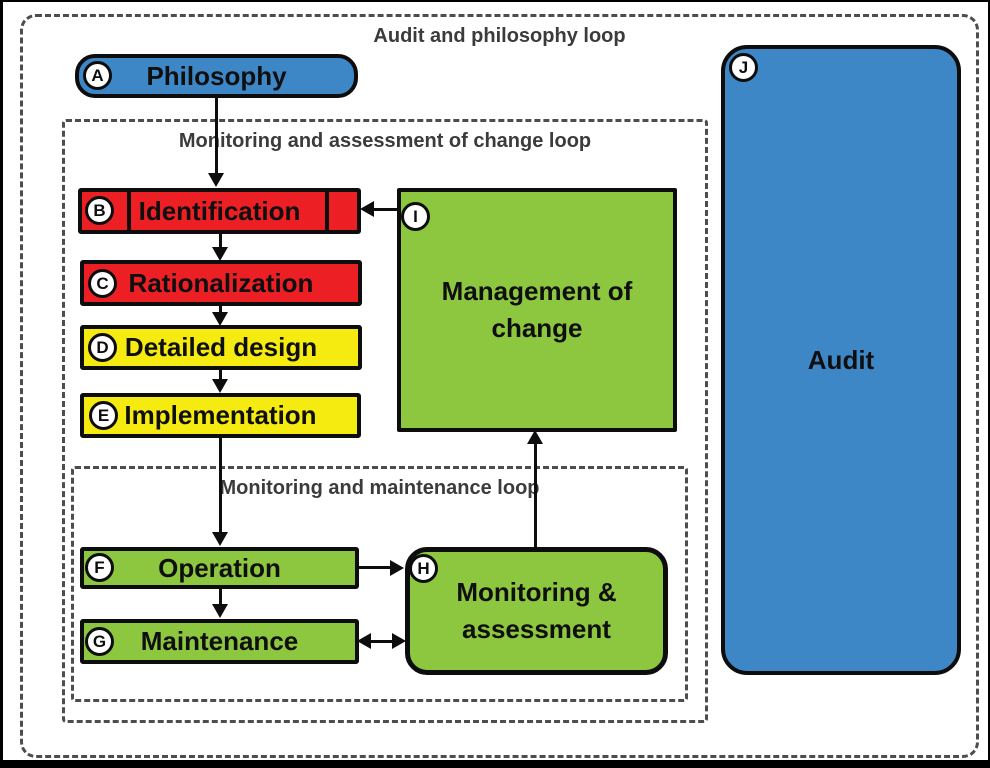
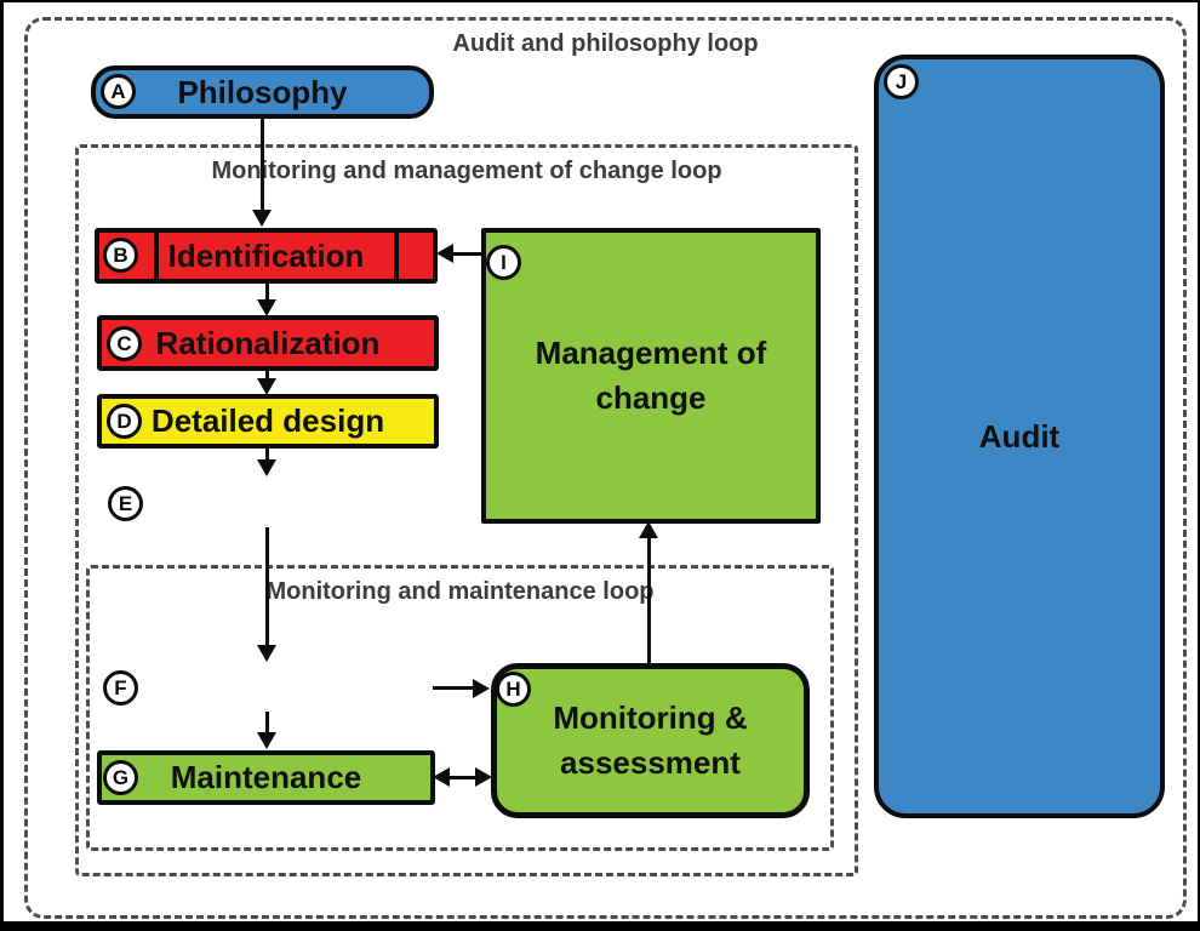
  Audit and philosophy loop
- Monitoring and assessment of change loop
+ Monitoring and management of change loop
  Monitoring and maintenance loo
  Philosophy
  Identification
  Rationalization
  Detailed design
- Implementation
- Operation
  Maintenance
  Management of change
  Monitoring & assessment
  Audit
  A
  B
  C
  D
  E
  F
  G
  H
  I
  J
